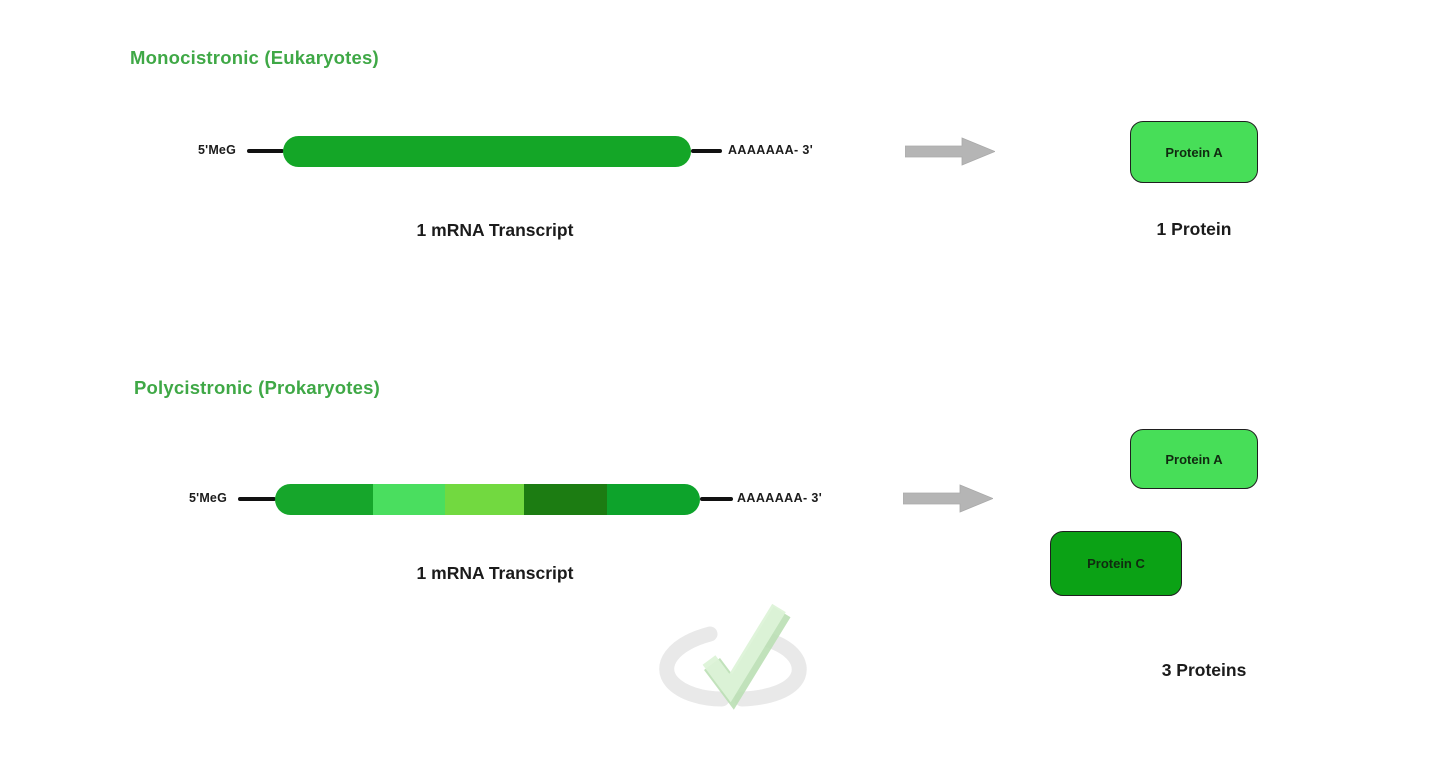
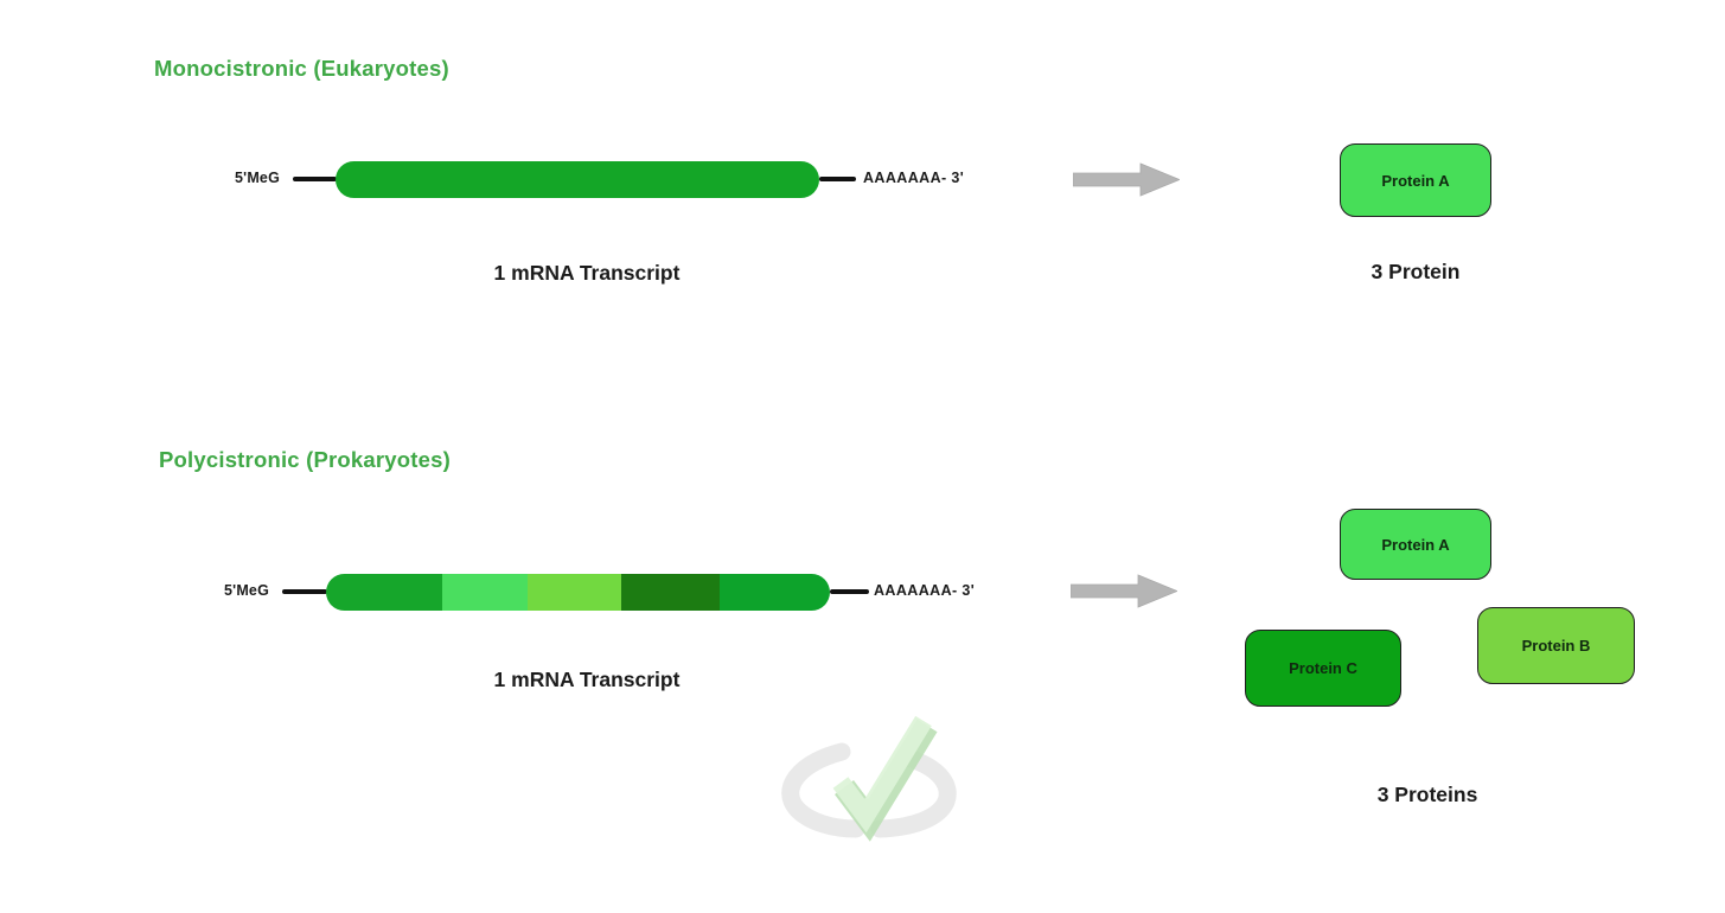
  Monocistronic (Eukaryotes)
  5'MeG
  AAAAAAA- 3'
  1 mRNA Transcript
  Protein A
- 1 Protein
+ 3 Protein
  Polycistronic (Prokaryotes)
  5'MeG
  AAAAAAA- 3'
  1 mRNA Transcript
  Protein A
+ Protein B
  Protein C
  3 Proteins
